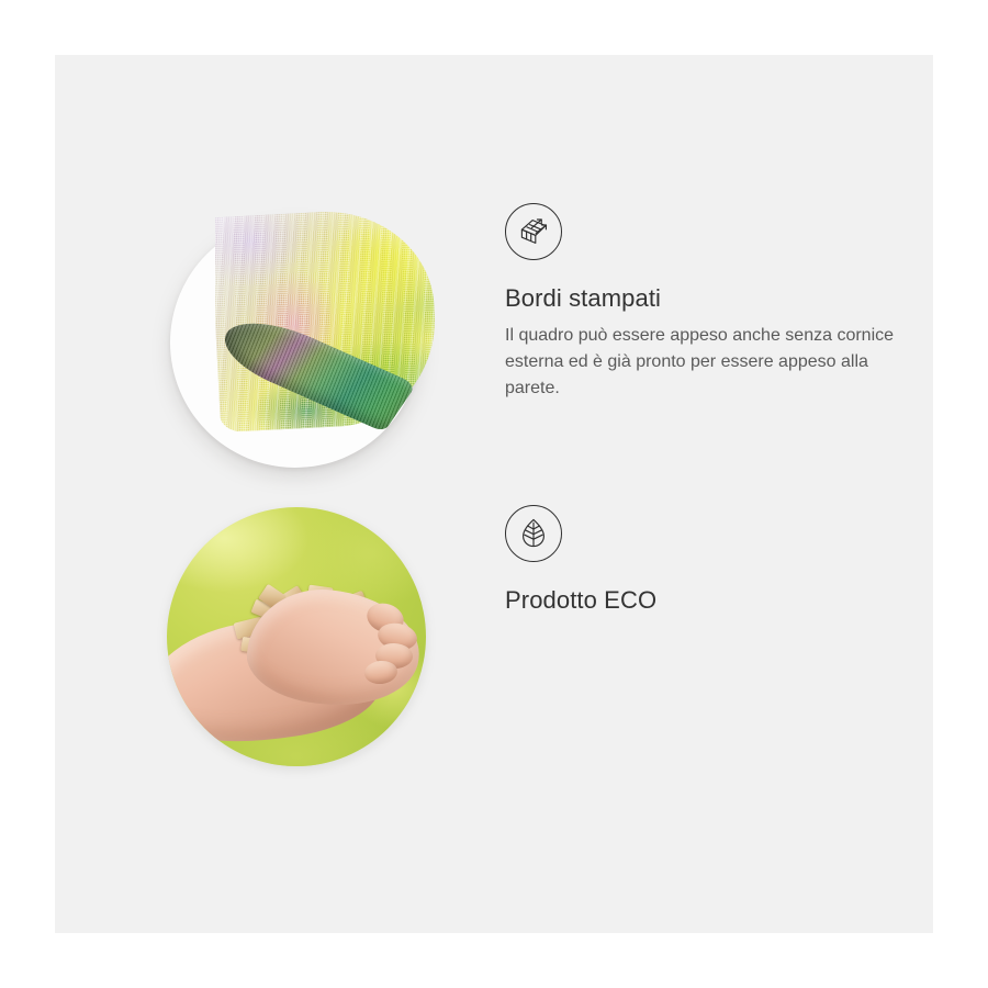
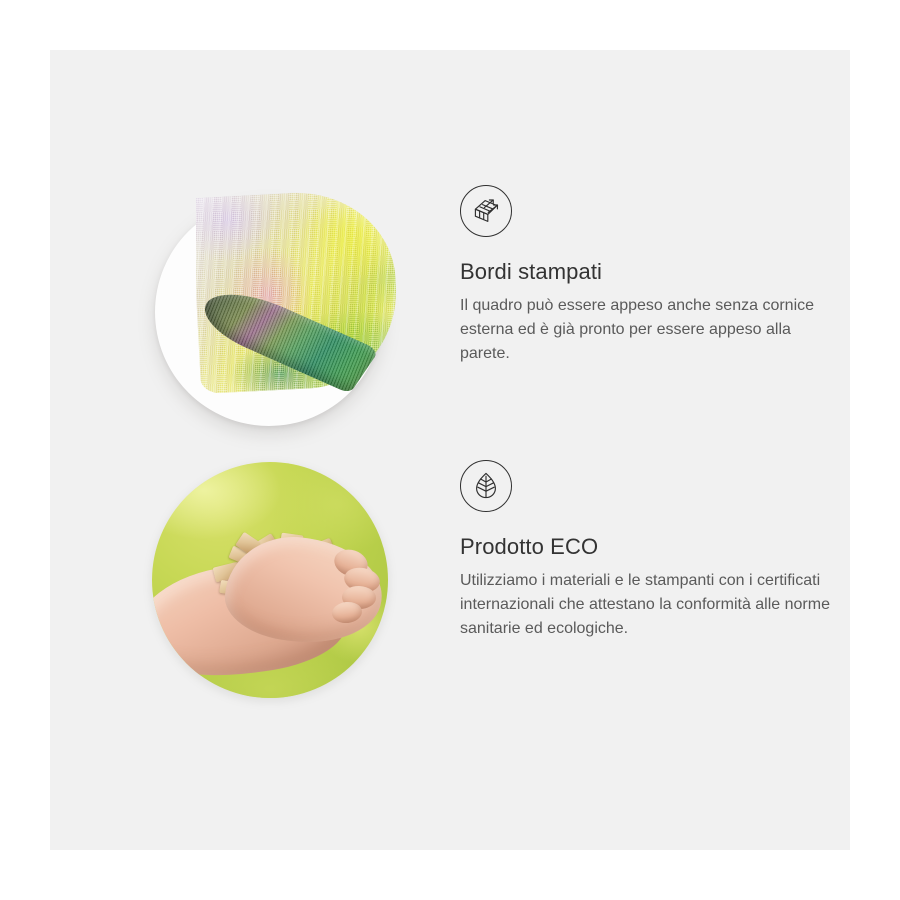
  Bordi stampati
  Il quadro può essere appeso anche senza cornice esterna ed è già pronto per essere appeso alla parete.
  Prodotto ECO
+ Utilizziamo i materiali e le stampanti con i certificati internazionali che attestano la conformità alle norme sanitarie ed ecologiche.
